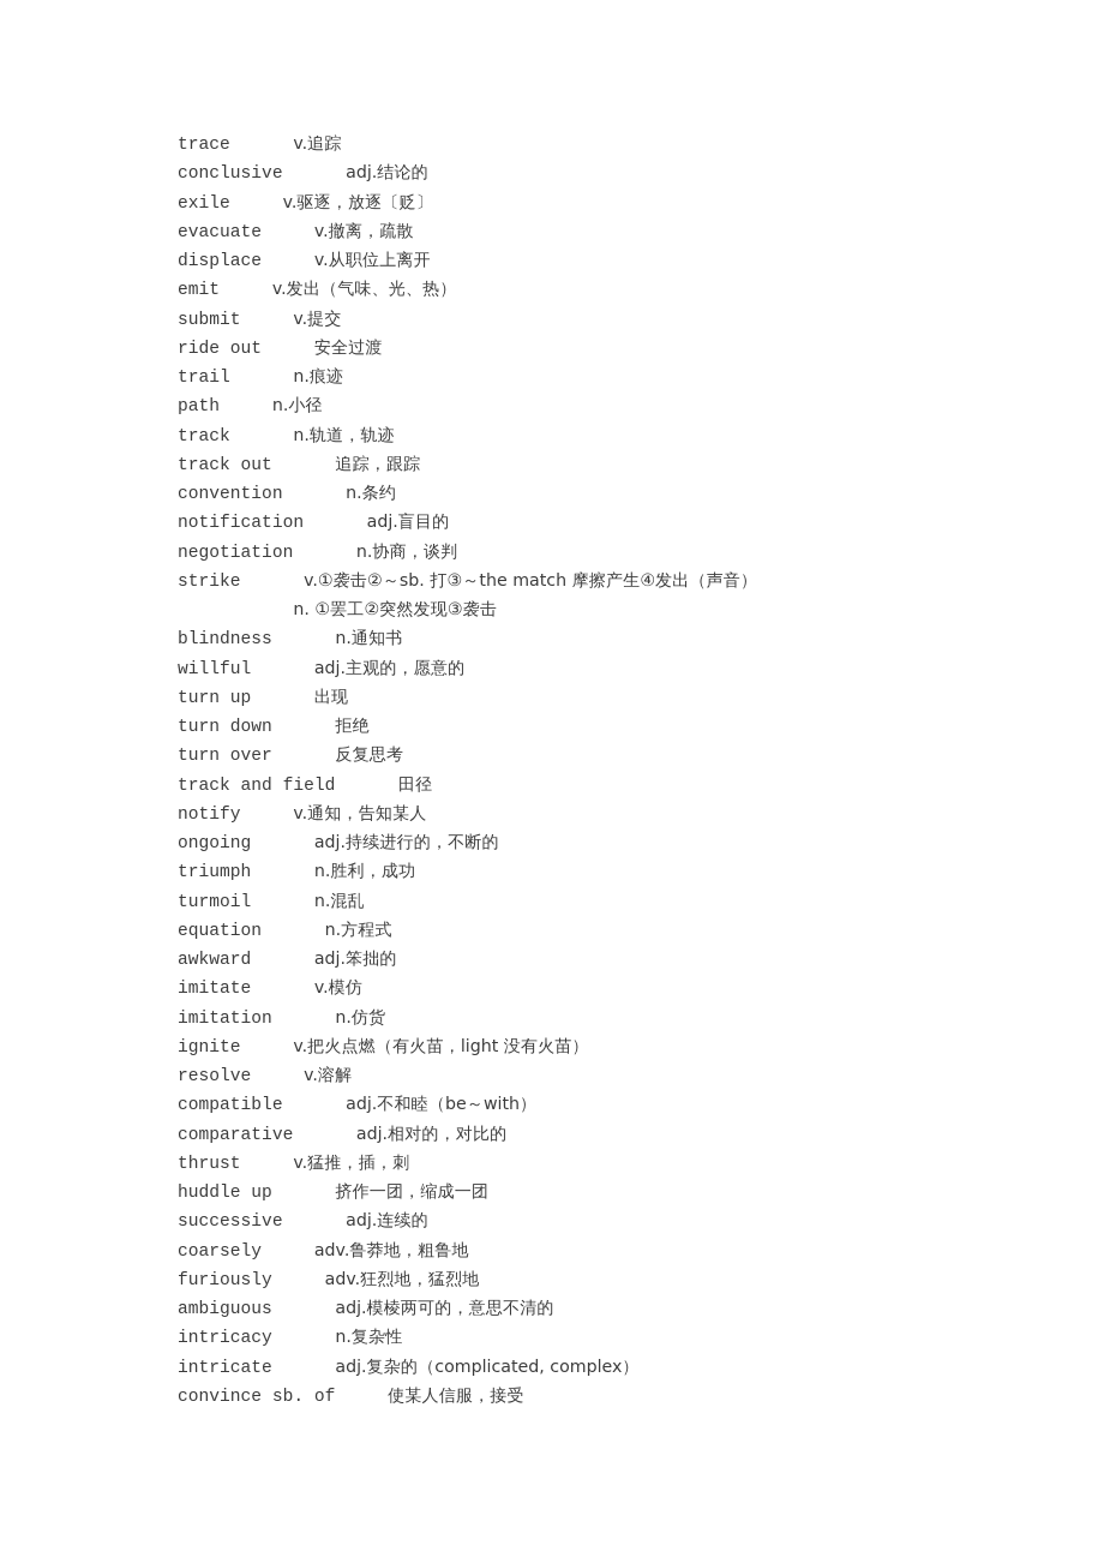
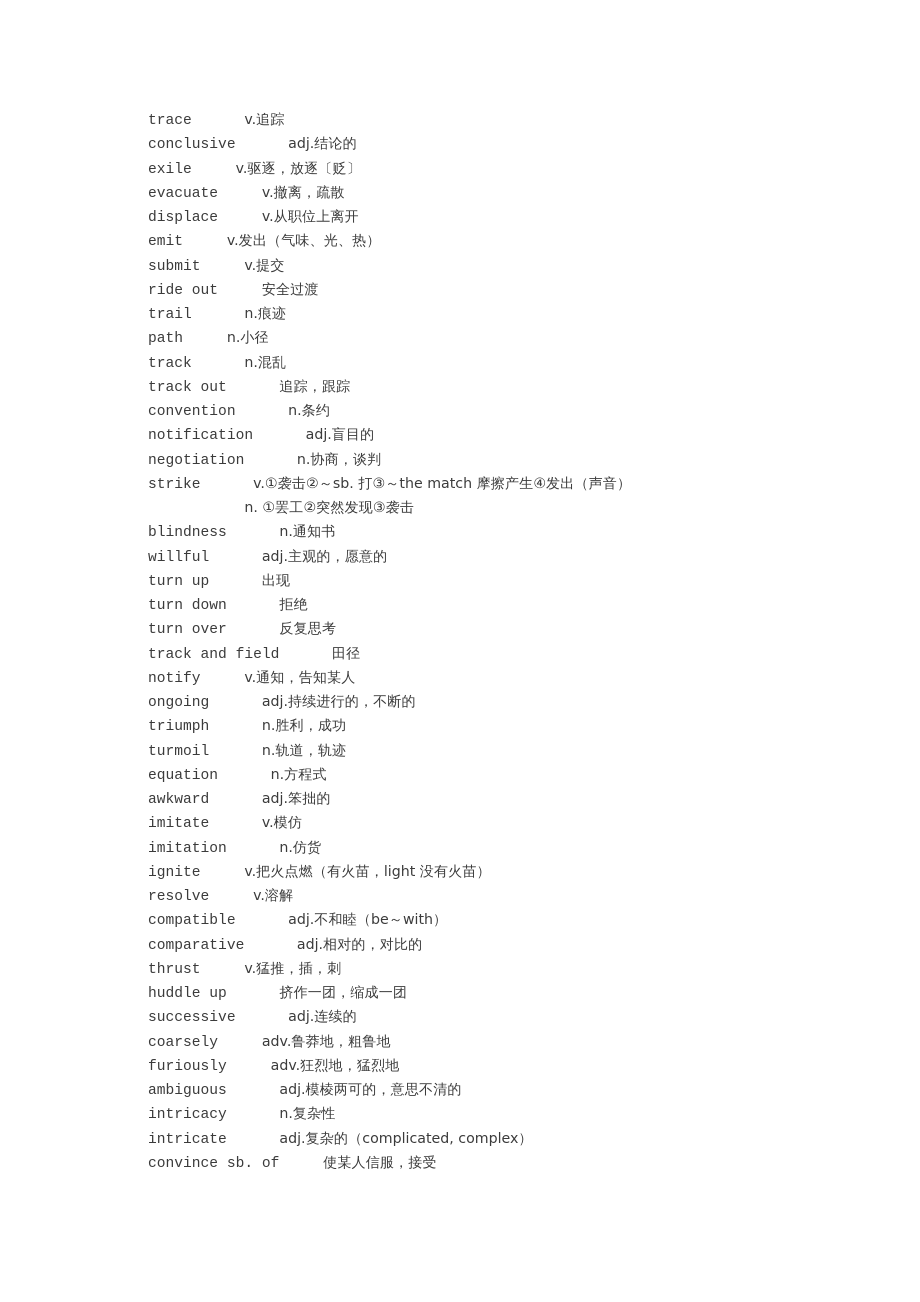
  trace v.追踪
  conclusive adj.结论的
  exile v.驱逐，放逐〔贬〕
  evacuate v.撤离，疏散
  displace v.从职位上离开
  emit v.发出（气味、光、热）
  submit v.提交
  ride out 安全过渡
  trail n.痕迹
  path n.小径
- track n.轨道，轨迹
+ track n.混乱
  track out 追踪，跟踪
  convention n.条约
  notification adj.盲目的
  negotiation n.协商，谈判
  strike v.①袭击②～sb. 打③～the match 摩擦产生④发出（声音）
  n. ①罢工②突然发现③袭击
  blindness n.通知书
  willful adj.主观的，愿意的
  turn up 出现
  turn down 拒绝
  turn over 反复思考
  track and field 田径
  notify v.通知，告知某人
  ongoing adj.持续进行的，不断的
  triumph n.胜利，成功
- turmoil n.混乱
+ turmoil n.轨道，轨迹
  equation n.方程式
  awkward adj.笨拙的
  imitate v.模仿
  imitation n.仿货
  ignite v.把火点燃（有火苗，light 没有火苗）
  resolve v.溶解
  compatible adj.不和睦（be～with）
  comparative adj.相对的，对比的
  thrust v.猛推，插，刺
  huddle up 挤作一团，缩成一团
  successive adj.连续的
  coarsely adv.鲁莽地，粗鲁地
  furiously adv.狂烈地，猛烈地
  ambiguous adj.模棱两可的，意思不清的
  intricacy n.复杂性
  intricate adj.复杂的（complicated, complex）
  convince sb. of 使某人信服，接受
